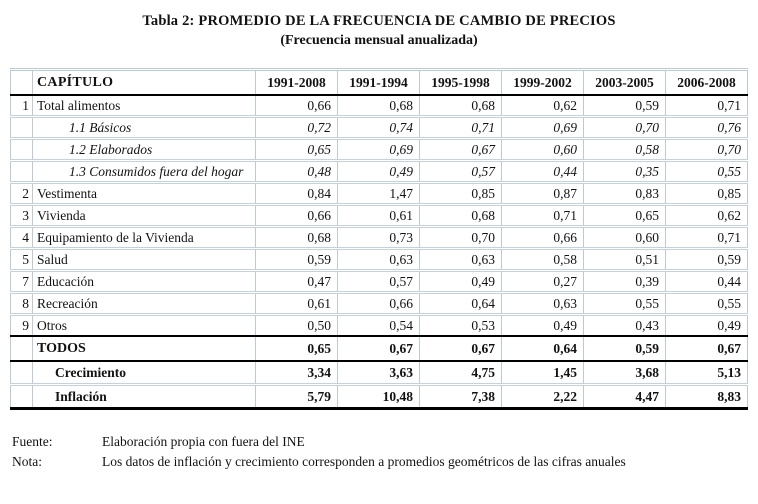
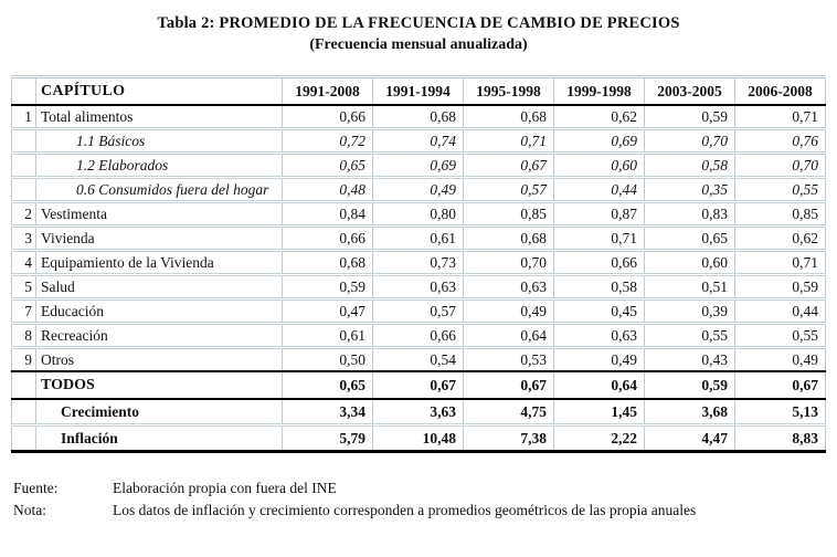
  Tabla 2: PROMEDIO DE LA FRECUENCIA DE CAMBIO DE PRECIOS
  (Frecuencia mensual anualizada)
- 	CAPÍTULO	1991-2008	1991-1994	1995-1998	1999-2002	2003-2005	2006-2008
+ 	CAPÍTULO	1991-2008	1991-1994	1995-1998	1999-1998	2003-2005	2006-2008
  1	Total alimentos	0,66	0,68	0,68	0,62	0,59	0,71
  	1.1 Básicos	0,72	0,74	0,71	0,69	0,70	0,76
  	1.2 Elaborados	0,65	0,69	0,67	0,60	0,58	0,70
- 	1.3 Consumidos fuera del hogar	0,48	0,49	0,57	0,44	0,35	0,55
+ 	0.6 Consumidos fuera del hogar	0,48	0,49	0,57	0,44	0,35	0,55
- 2	Vestimenta	0,84	1,47	0,85	0,87	0,83	0,85
+ 2	Vestimenta	0,84	0,80	0,85	0,87	0,83	0,85
  3	Vivienda	0,66	0,61	0,68	0,71	0,65	0,62
  4	Equipamiento de la Vivienda	0,68	0,73	0,70	0,66	0,60	0,71
  5	Salud	0,59	0,63	0,63	0,58	0,51	0,59
- 7	Educación	0,47	0,57	0,49	0,27	0,39	0,44
+ 7	Educación	0,47	0,57	0,49	0,45	0,39	0,44
  8	Recreación	0,61	0,66	0,64	0,63	0,55	0,55
  9	Otros	0,50	0,54	0,53	0,49	0,43	0,49
  	TODOS	0,65	0,67	0,67	0,64	0,59	0,67
  	Crecimiento	3,34	3,63	4,75	1,45	3,68	5,13
  	Inflación	5,79	10,48	7,38	2,22	4,47	8,83
  Fuente:
  Elaboración propia con fuera del INE
  Nota:
- Los datos de inflación y crecimiento corresponden a promedios geométricos de las cifras anuales
+ Los datos de inflación y crecimiento corresponden a promedios geométricos de las propia anuales
